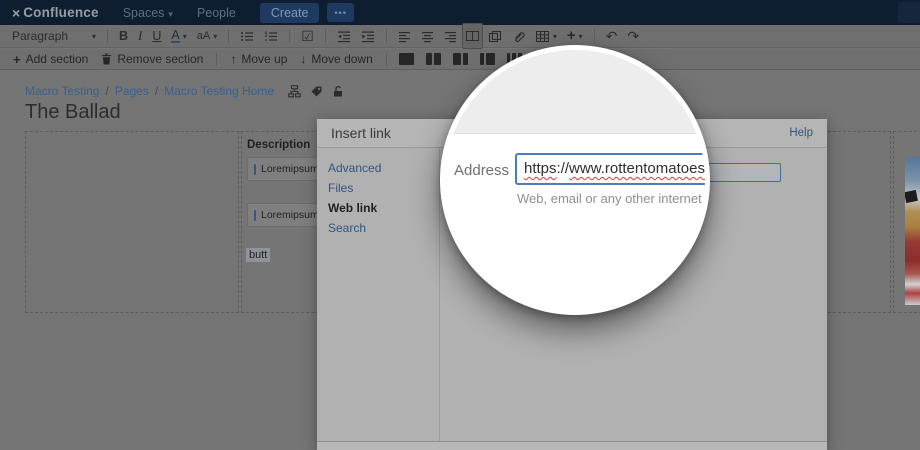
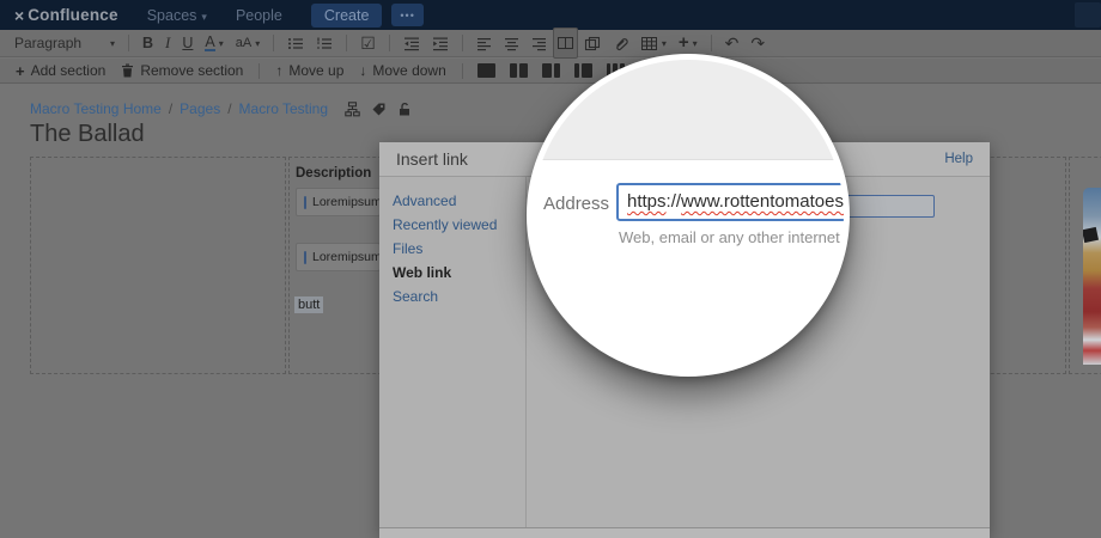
  ×
  Confluence
  Spaces ▾
  People
  Create
  •••
  Paragraph
  ▾
  B
  I
  U
  A
  ▾
  aA
  ▾
  ☑
  ▾
  +
  ▾
  ↶
  ↷
  +
  Add section
  Remove section
  ↑
  Move up
  ↓
  Move down
- Macro Testing
+ Macro Testing Home
  /
  Pages
  /
- Macro Testing Home
+ Macro Testing
  The Ballad
  Description
  Loremipsum
  Loremipsum
  butt
  Insert link
  Help
  Advanced
+ Recently viewed
  Files
  Web link
  Search
  Address
  https://www.rottentomatoes
  Web, email or any other internet
